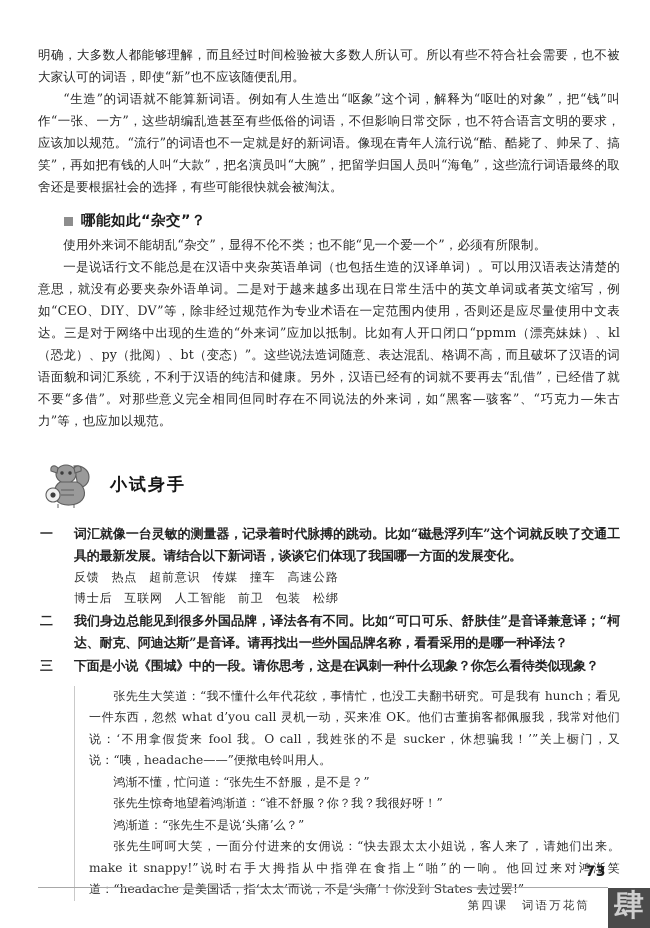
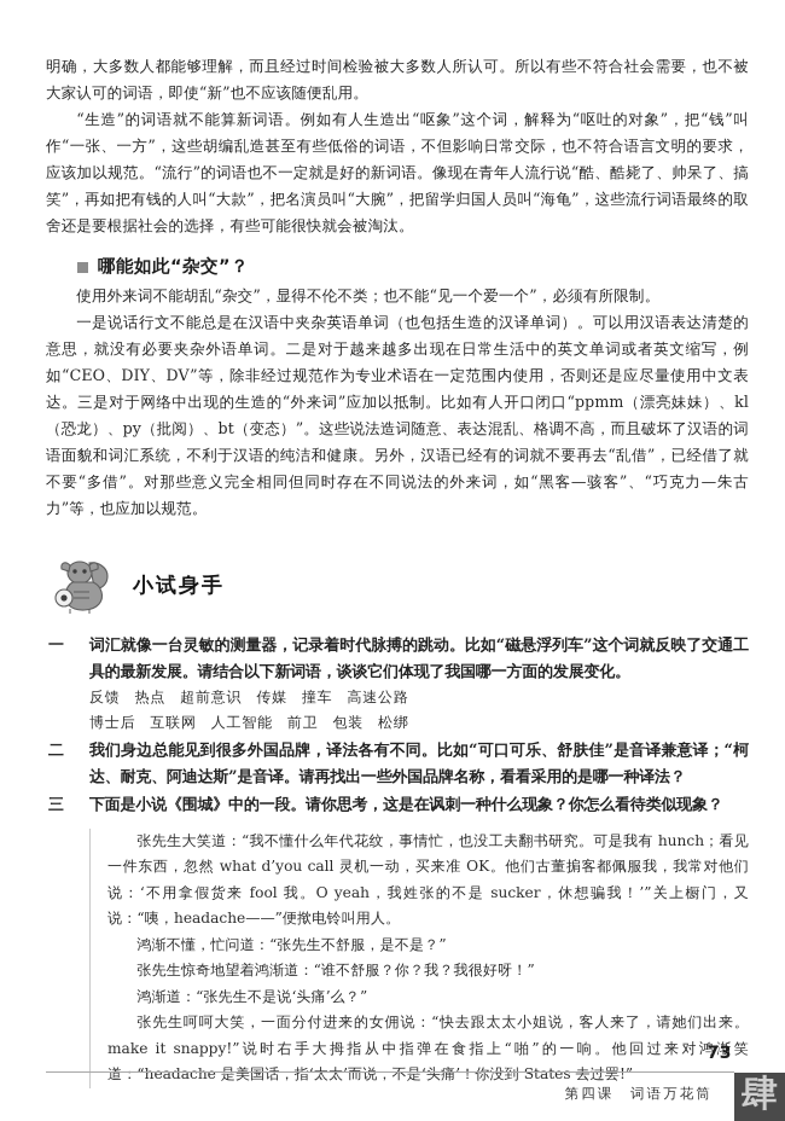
  明确，大多数人都能够理解，而且经过时间检验被大多数人所认可。所以有些不符合社会需要，也不被大家认可的词语，即使“新”也不应该随便乱用。
  “生造”的词语就不能算新词语。例如有人生造出“呕象”这个词，解释为“呕吐的对象”，把“钱”叫作“一张、一方”，这些胡编乱造甚至有些低俗的词语，不但影响日常交际，也不符合语言文明的要求，应该加以规范。“流行”的词语也不一定就是好的新词语。像现在青年人流行说“酷、酷毙了、帅呆了、搞笑”，再如把有钱的人叫“大款”，把名演员叫“大腕”，把留学归国人员叫“海龟”，这些流行词语最终的取舍还是要根据社会的选择，有些可能很快就会被淘汰。
  哪能如此“杂交”？
  使用外来词不能胡乱“杂交”，显得不伦不类；也不能“见一个爱一个”，必须有所限制。
  一是说话行文不能总是在汉语中夹杂英语单词（也包括生造的汉译单词）。可以用汉语表达清楚的意思，就没有必要夹杂外语单词。二是对于越来越多出现在日常生活中的英文单词或者英文缩写，例如“CEO、DIY、DV”等，除非经过规范作为专业术语在一定范围内使用，否则还是应尽量使用中文表达。三是对于网络中出现的生造的“外来词”应加以抵制。比如有人开口闭口“ppmm（漂亮妹妹）、kl（恐龙）、py（批阅）、bt（变态）”。这些说法造词随意、表达混乱、格调不高，而且破坏了汉语的词语面貌和词汇系统，不利于汉语的纯洁和健康。另外，汉语已经有的词就不要再去“乱借”，已经借了就不要“多借”。对那些意义完全相同但同时存在不同说法的外来词，如“黑客—骇客”、“巧克力—朱古力”等，也应加以规范。
  小试身手
  一
  词汇就像一台灵敏的测量器，记录着时代脉搏的跳动。比如“磁悬浮列车”这个词就反映了交通工具的最新发展。请结合以下新词语，谈谈它们体现了我国哪一方面的发展变化。
  反馈 热点 超前意识 传媒 撞车 高速公路
  博士后 互联网 人工智能 前卫 包装 松绑
  二
  我们身边总能见到很多外国品牌，译法各有不同。比如“可口可乐、舒肤佳”是音译兼意译；“柯达、耐克、阿迪达斯”是音译。请再找出一些外国品牌名称，看看采用的是哪一种译法？
  三
  下面是小说《围城》中的一段。请你思考，这是在讽刺一种什么现象？你怎么看待类似现象？
- 张先生大笑道：“我不懂什么年代花纹，事情忙，也没工夫翻书研究。可是我有 hunch；看见一件东西，忽然 what d’you call 灵机一动，买来准 OK。他们古董掮客都佩服我，我常对他们说：‘不用拿假货来 fool 我。O call，我姓张的不是 sucker，休想骗我！’”关上橱门，又说：“咦，headache——”便揿电铃叫用人。
+ 张先生大笑道：“我不懂什么年代花纹，事情忙，也没工夫翻书研究。可是我有 hunch；看见一件东西，忽然 what d’you call 灵机一动，买来准 OK。他们古董掮客都佩服我，我常对他们说：‘不用拿假货来 fool 我。O yeah，我姓张的不是 sucker，休想骗我！’”关上橱门，又说：“咦，headache——”便揿电铃叫用人。
  鸿渐不懂，忙问道：“张先生不舒服，是不是？”
  张先生惊奇地望着鸿渐道：“谁不舒服？你？我？我很好呀！”
  鸿渐道：“张先生不是说‘头痛’么？”
  张先生呵呵大笑，一面分付进来的女佣说：“快去跟太太小姐说，客人来了，请她们出来。make it snappy!”说时右手大拇指从中指弹在食指上“啪”的一响。他回过来对鸿渐笑道：“headache 是美国话，指‘太太’而说，不是‘头痛’！你没到 States 去过罢!”
  73
  第四课 词语万花筒
  肆
